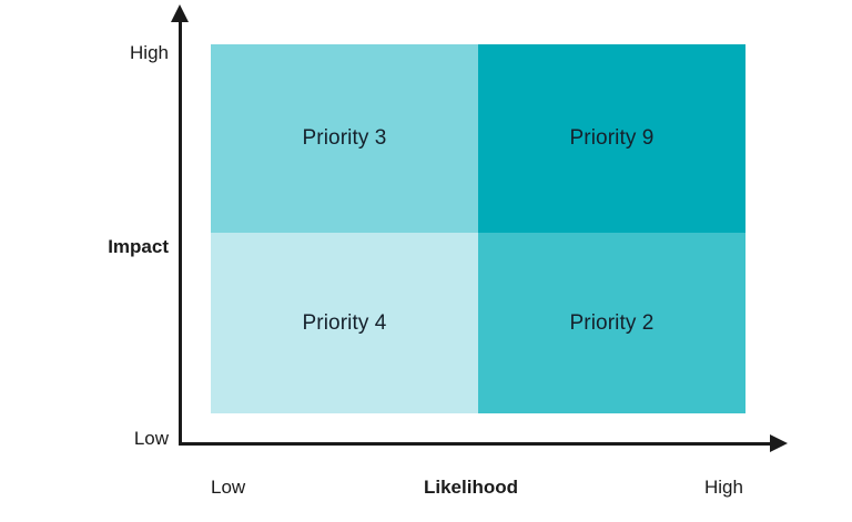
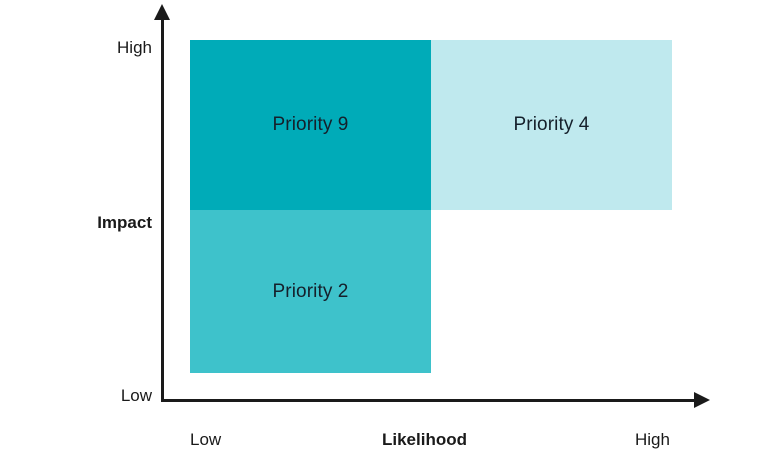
- Priority 3
  Priority 9
  Priority 4
  Priority 2
  High
  Impact
  Low
  Low
  Likelihood
  High
